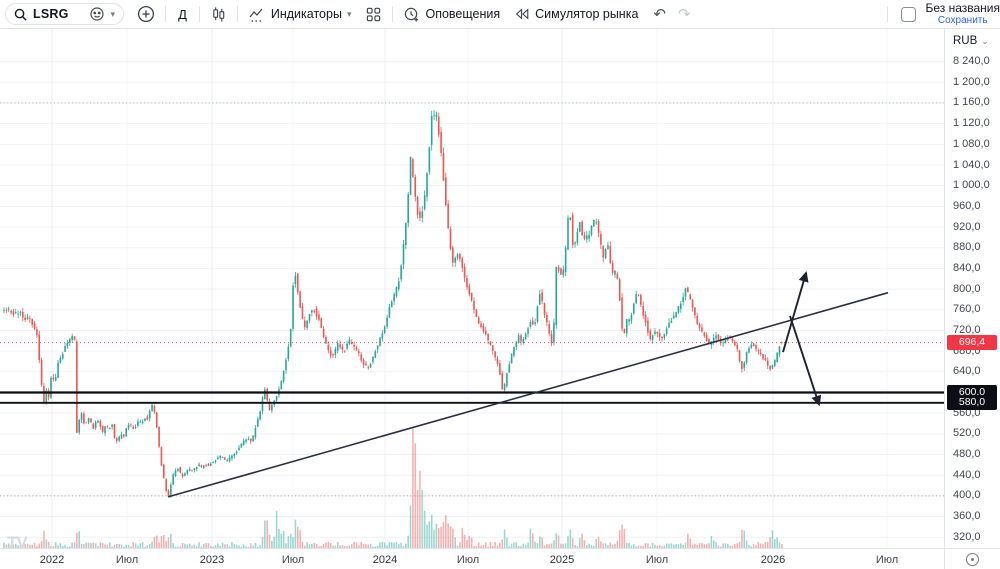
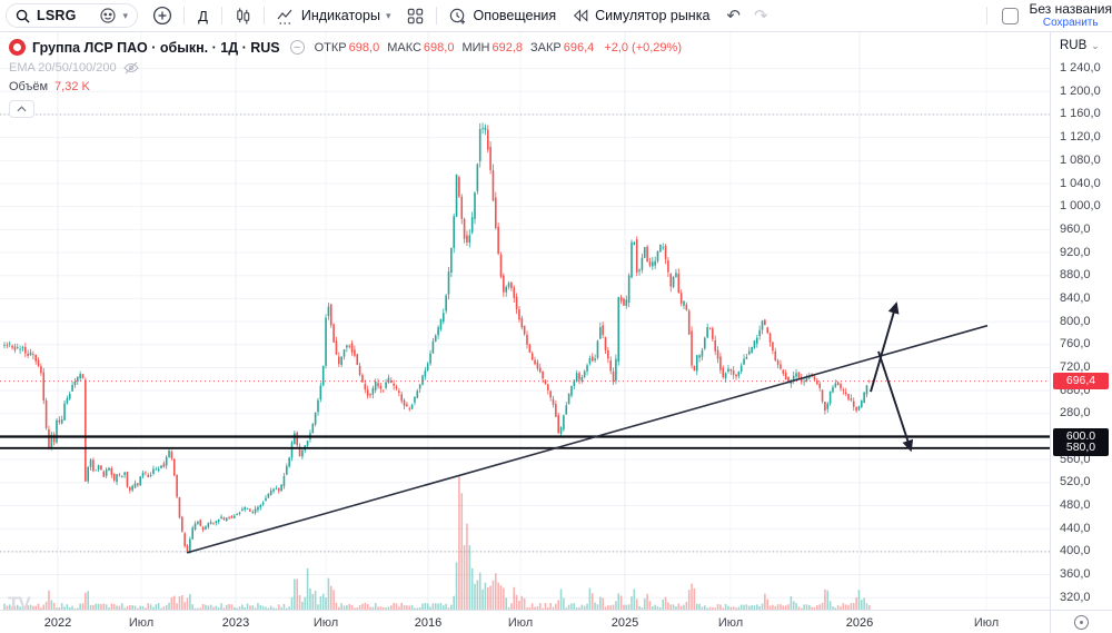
  LSRG
  ▾
  Д
  Индикаторы
  ▾
  Оповещения
  Симулятор рынка
  ↶
  ↷
  Без названия
  Сохранить
+ Группа ЛСР ПАО · обыкн. · 1Д · RUS
+ –
+ ОТКР 698,0
+ МАКС 698,0
+ МИН 692,8
+ ЗАКР 696,4
+ +2,0 (+0,29%)
+ EMA 20/50/100/200
+ Объём 7,32 K
  RUB
  ⌄
- 8 240,0
+ 1 240,0
  1 200,0
  1 160,0
  1 120,0
  1 080,0
  1 040,0
  1 000,0
  960,0
  920,0
  880,0
  840,0
  800,0
  760,0
  720,0
  680,0
- 640,0
+ 280,0
  560,0
  520,0
  480,0
  440,0
  400,0
  360,0
  320,0
  600,0
  580,0
  696,4
  2022
  Июл
  2023
  Июл
- 2024
+ 2016
  Июл
  2025
  Июл
  2026
  Июл
  TV
